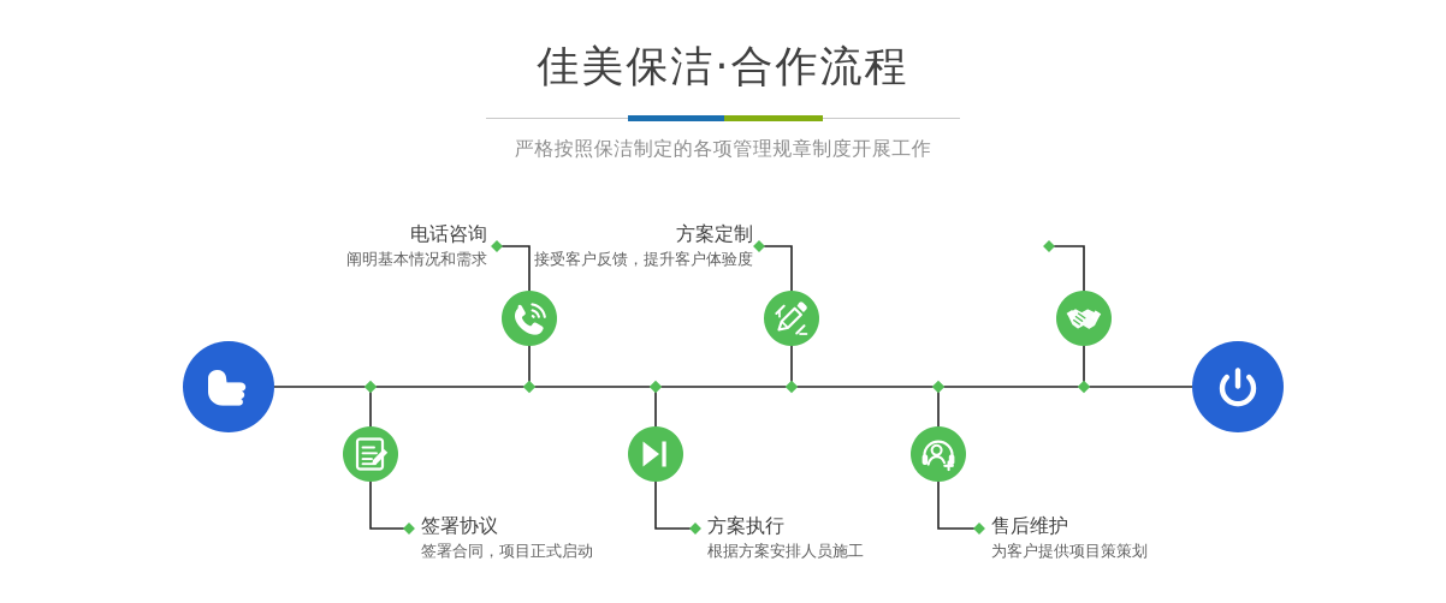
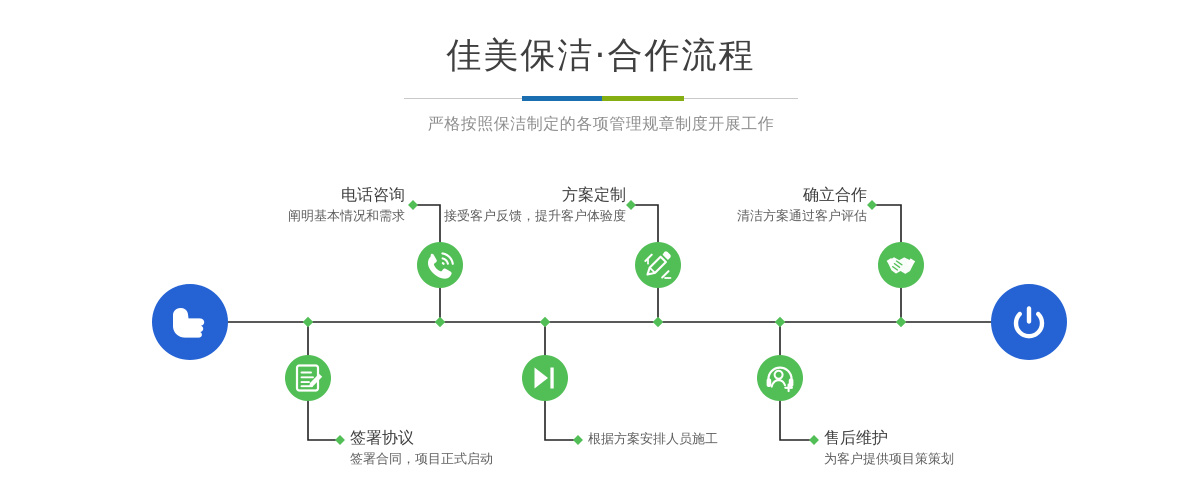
  佳美保洁·合作流程
  严格按照保洁制定的各项管理规章制度开展工作
  电话咨询
  阐明基本情况和需求
  方案定制
  接受客户反馈，提升客户体验度
+ 确立合作
+ 清洁方案通过客户评估
  签署协议
  签署合同，项目正式启动
- 方案执行
  根据方案安排人员施工
  售后维护
  为客户提供项目策策划
